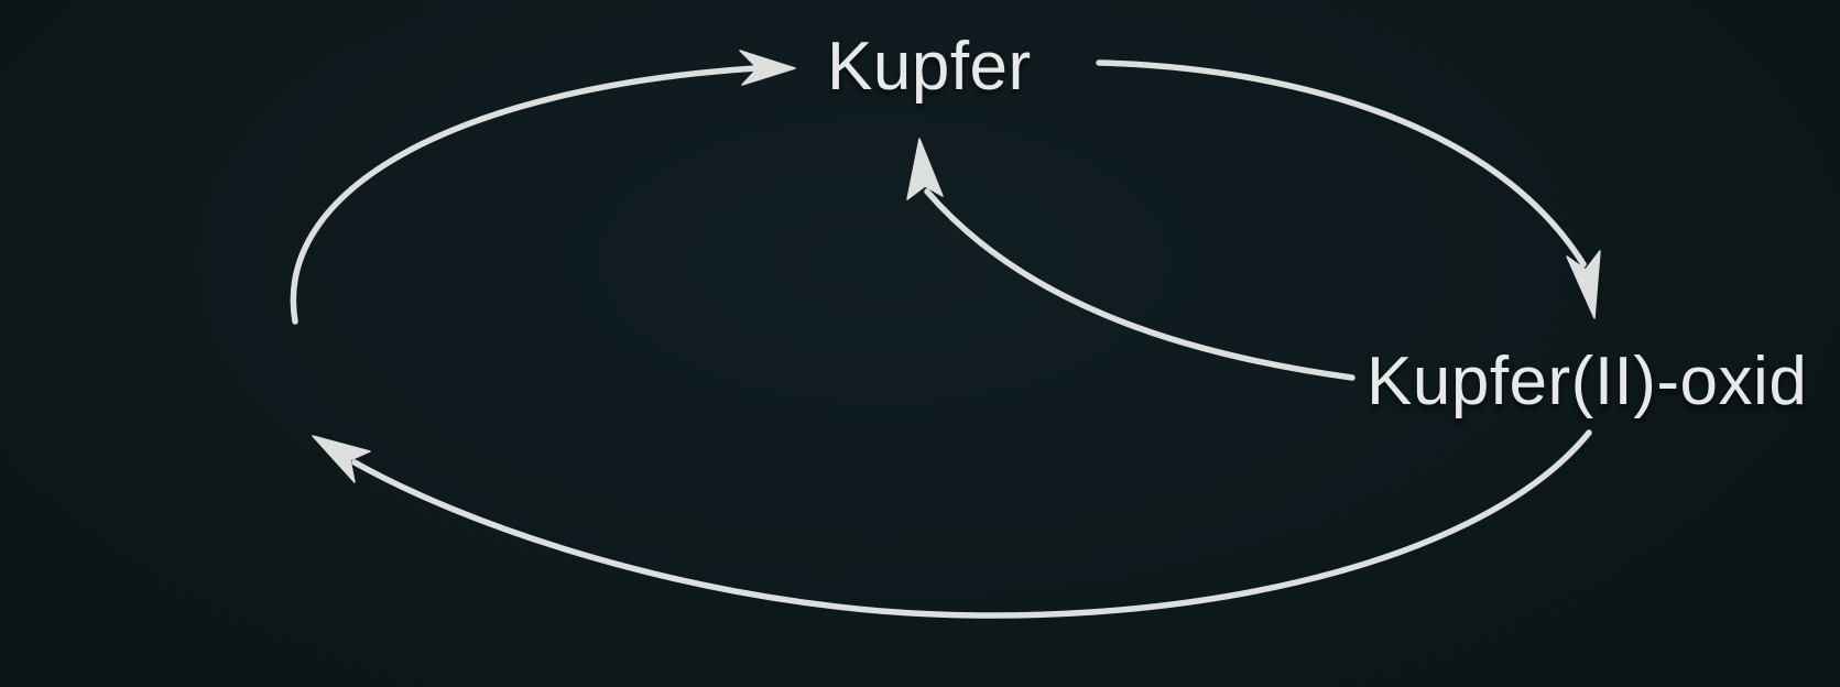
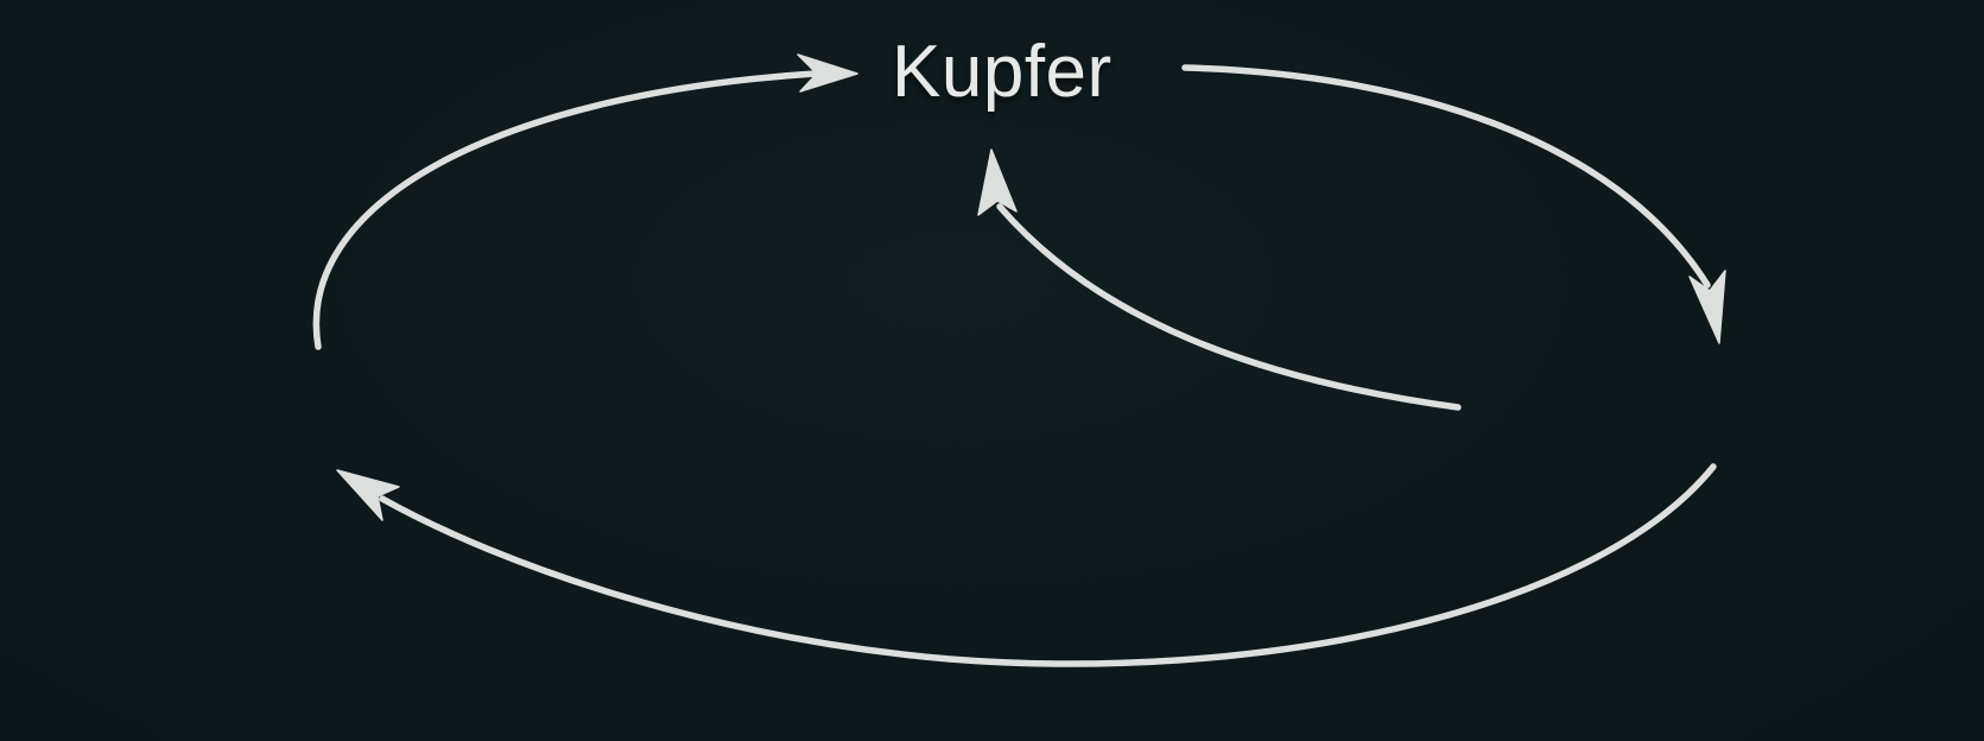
  Kupfer
- Kupfer(II)-oxid
